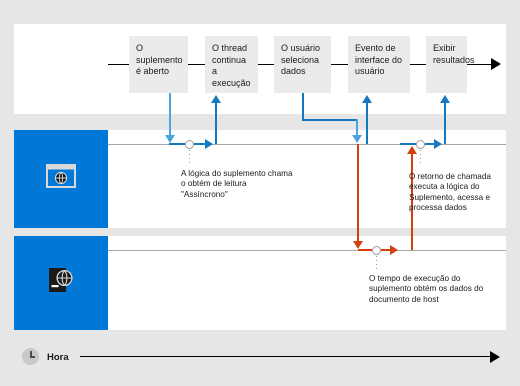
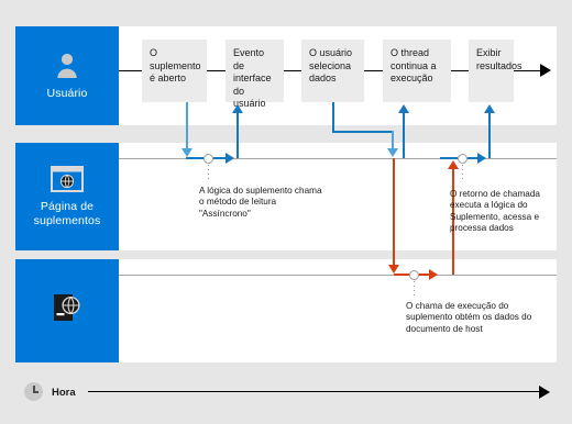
+ Usuário
+ Página de suplementos
  O suplemento é aberto
- O thread continua a execução
+ Evento de interface do usuário
  O usuário seleciona dados
- Evento de interface do usuário
+ O thread continua a execução
  Exibir resultados
- A lógica do suplemento chama o obtém de leitura "Assíncrono"
+ A lógica do suplemento chama o método de leitura "Assíncrono"
- O tempo de execução do suplemento obtém os dados do documento de host
+ O chama de execução do suplemento obtém os dados do documento de host
  O retorno de chamada executa a lógica do Suplemento, acessa e processa dados
  Hora
